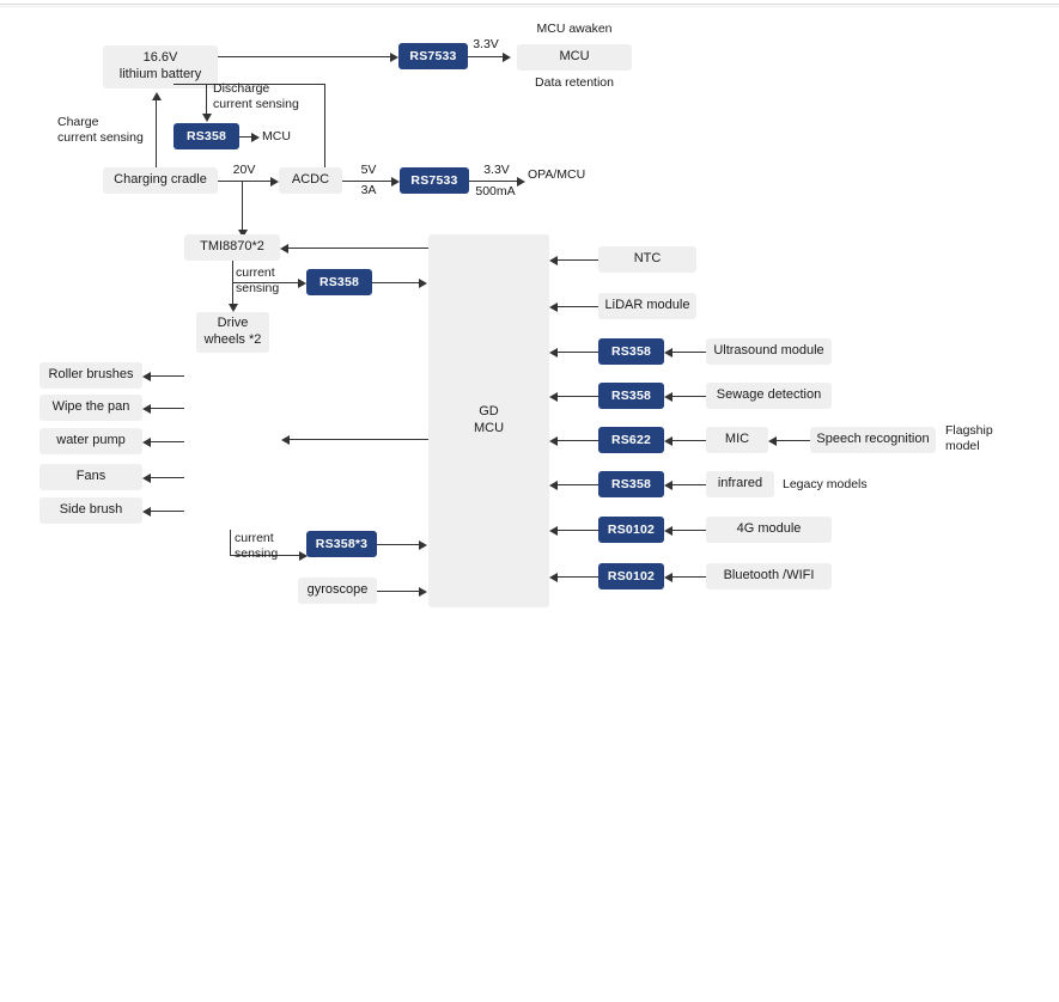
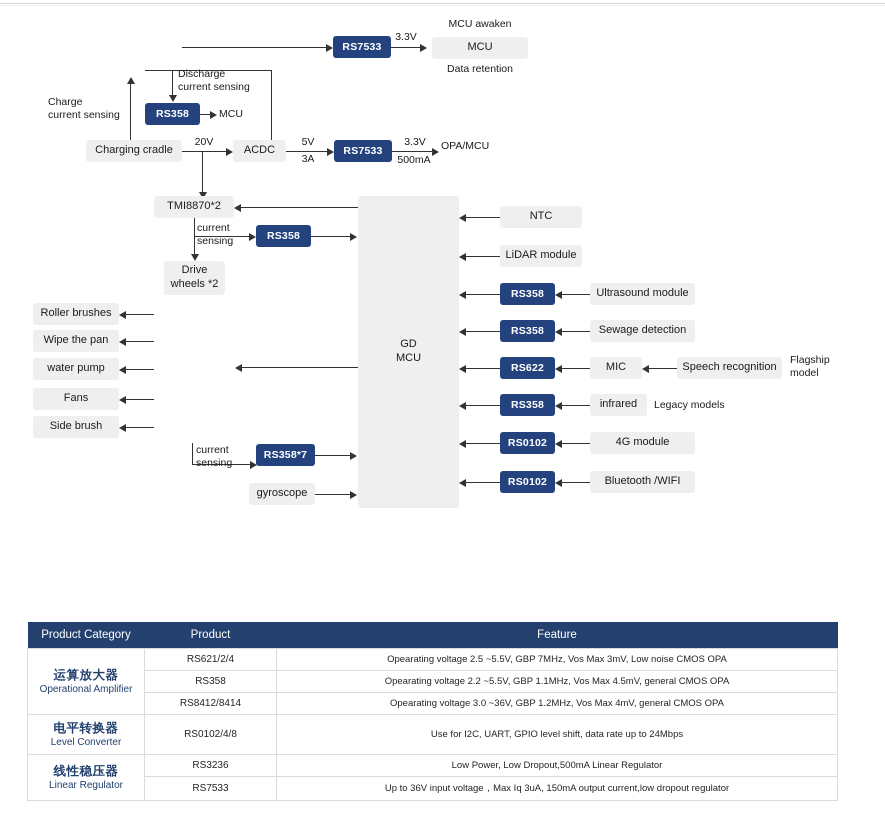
- 16.6V
- lithium battery
  RS7533
  3.3V
  MCU awaken
  MCU
  Data retention
  Discharge
  current sensing
  RS358
  MCU
  Charge
  current sensing
  Charging cradle
  20V
  ACDC
  5V
  3A
  RS7533
  3.3V
  500mA
  OPA/MCU
  TMI8870*2
  current
  sensing
  RS358
  Drive
  wheels *2
  Roller brushes
  Wipe the pan
  water pump
  Fans
  Side brush
  current
  sensing
- RS358*3
+ RS358*7
  gyroscope
  GD
  MCU
  NTC
  LiDAR module
  RS358
  Ultrasound module
  RS358
  Sewage detection
  RS622
  MIC
  Speech recognition
  Flagship
  model
  RS358
  infrared
  Legacy models
  RS0102
  4G module
  RS0102
  Bluetooth /WIFI
+ Product Category	Product	Feature
+ 运算放大器Operational Amplifier	RS621/2/4	Opearating voltage 2.5 ~5.5V, GBP 7MHz, Vos Max 3mV, Low noise CMOS OPA
+ RS358	Opearating voltage 2.2 ~5.5V, GBP 1.1MHz, Vos Max 4.5mV, general CMOS OPA
+ RS8412/8414	Opearating voltage 3.0 ~36V, GBP 1.2MHz, Vos Max 4mV, general CMOS OPA
+ 电平转换器Level Converter	RS0102/4/8	Use for I2C, UART, GPIO level shift, data rate up to 24Mbps
+ 线性稳压器Linear Regulator	RS3236	Low Power, Low Dropout,500mA Linear Regulator
+ RS7533	Up to 36V input voltage，Max Iq 3uA, 150mA output current,low dropout regulator
